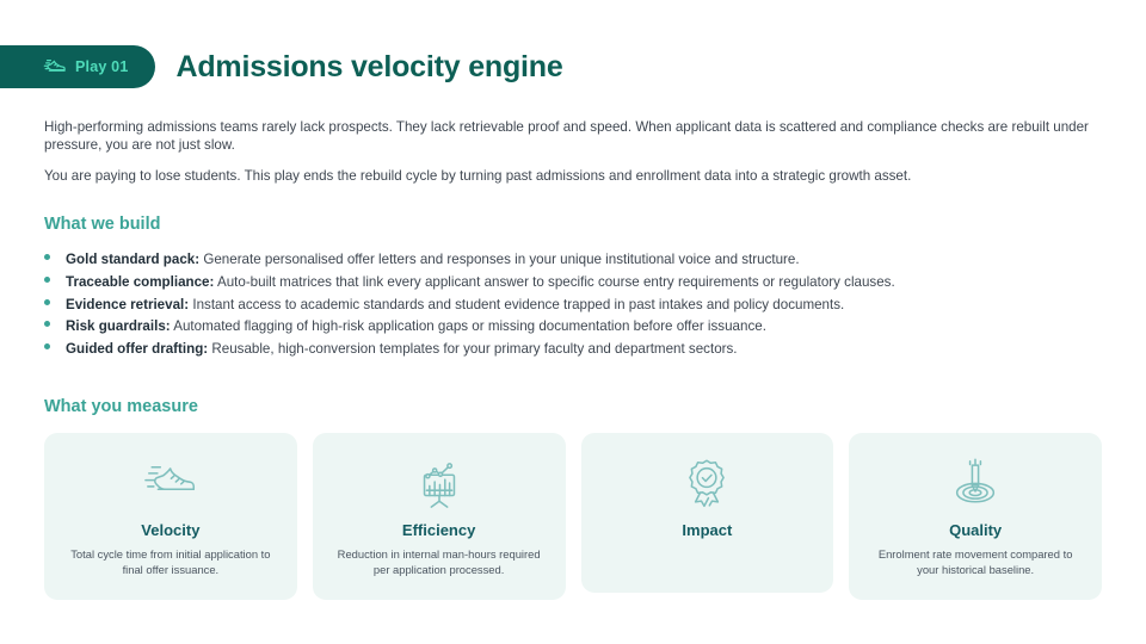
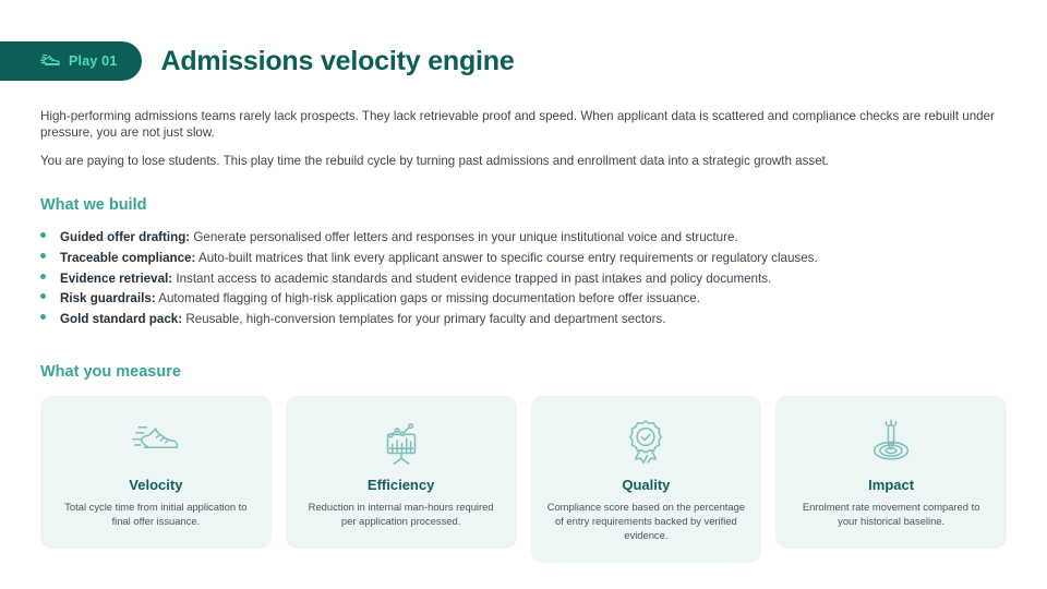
  Play 01
  Admissions velocity engine
  High-performing admissions teams rarely lack prospects. They lack retrievable proof and speed. When applicant data is scattered and compliance checks are rebuilt under pressure, you are not just slow.
- You are paying to lose students. This play ends the rebuild cycle by turning past admissions and enrollment data into a strategic growth asset.
+ You are paying to lose students. This play time the rebuild cycle by turning past admissions and enrollment data into a strategic growth asset.
  What we build
- Gold standard pack: Generate personalised offer letters and responses in your unique institutional voice and structure.
+ Guided offer drafting: Generate personalised offer letters and responses in your unique institutional voice and structure.
  Traceable compliance: Auto-built matrices that link every applicant answer to specific course entry requirements or regulatory clauses.
  Evidence retrieval: Instant access to academic standards and student evidence trapped in past intakes and policy documents.
  Risk guardrails: Automated flagging of high-risk application gaps or missing documentation before offer issuance.
- Guided offer drafting: Reusable, high-conversion templates for your primary faculty and department sectors.
+ Gold standard pack: Reusable, high-conversion templates for your primary faculty and department sectors.
  What you measure
  Velocity
  Total cycle time from initial application to final offer issuance.
  Efficiency
  Reduction in internal man-hours required per application processed.
- Impact
+ Quality
+ Compliance score based on the percentage of entry requirements backed by verified evidence.
- Quality
+ Impact
  Enrolment rate movement compared to your historical baseline.
